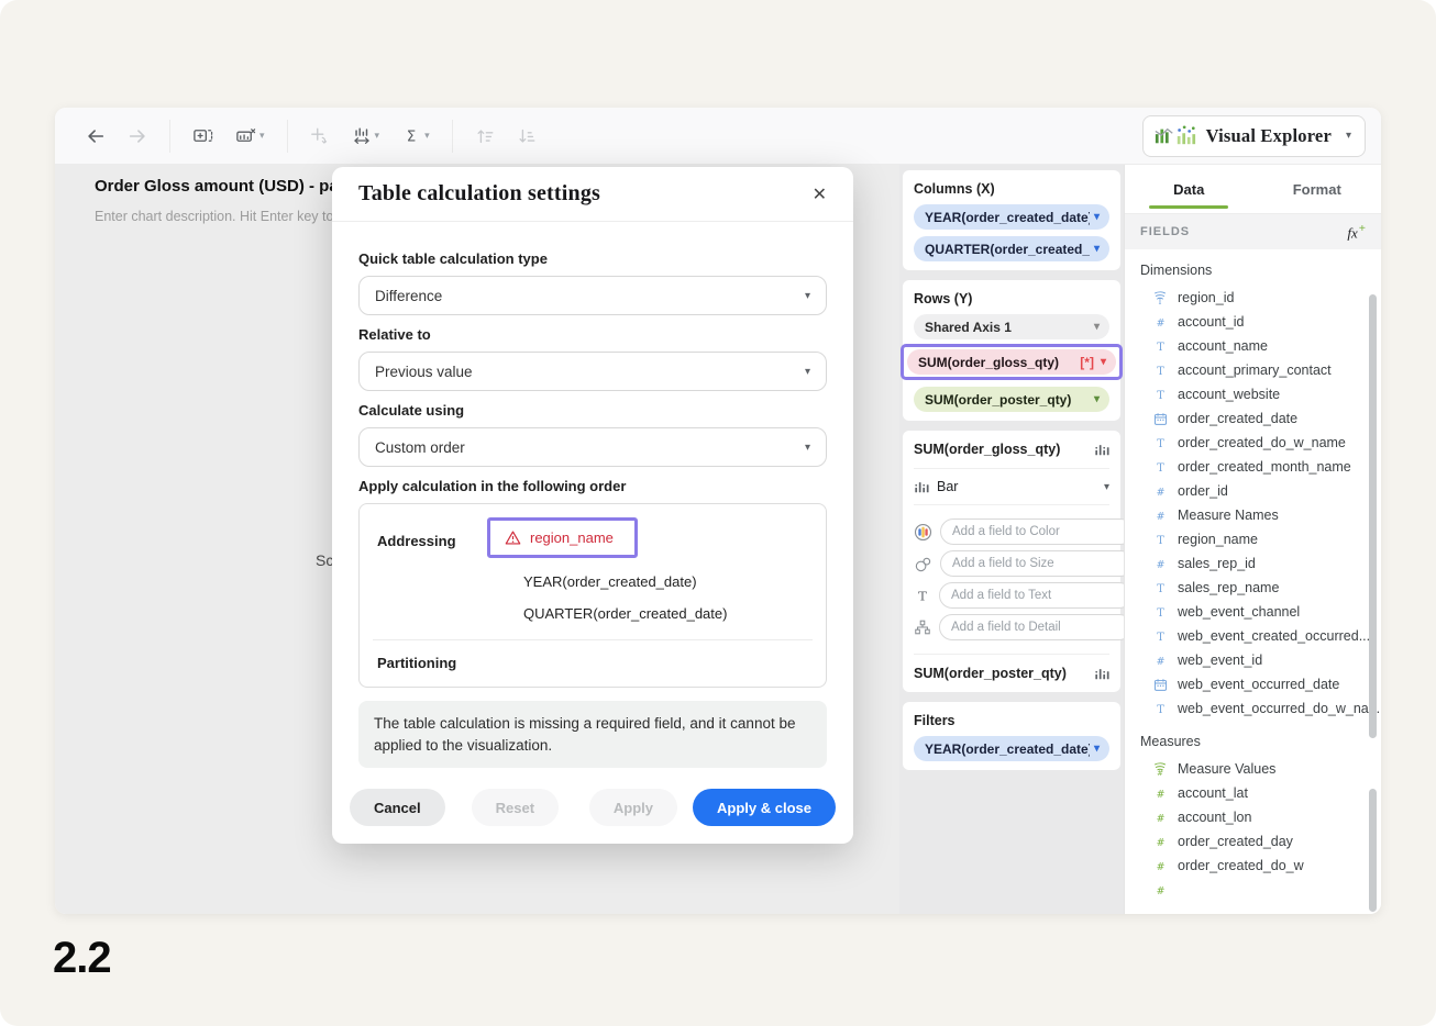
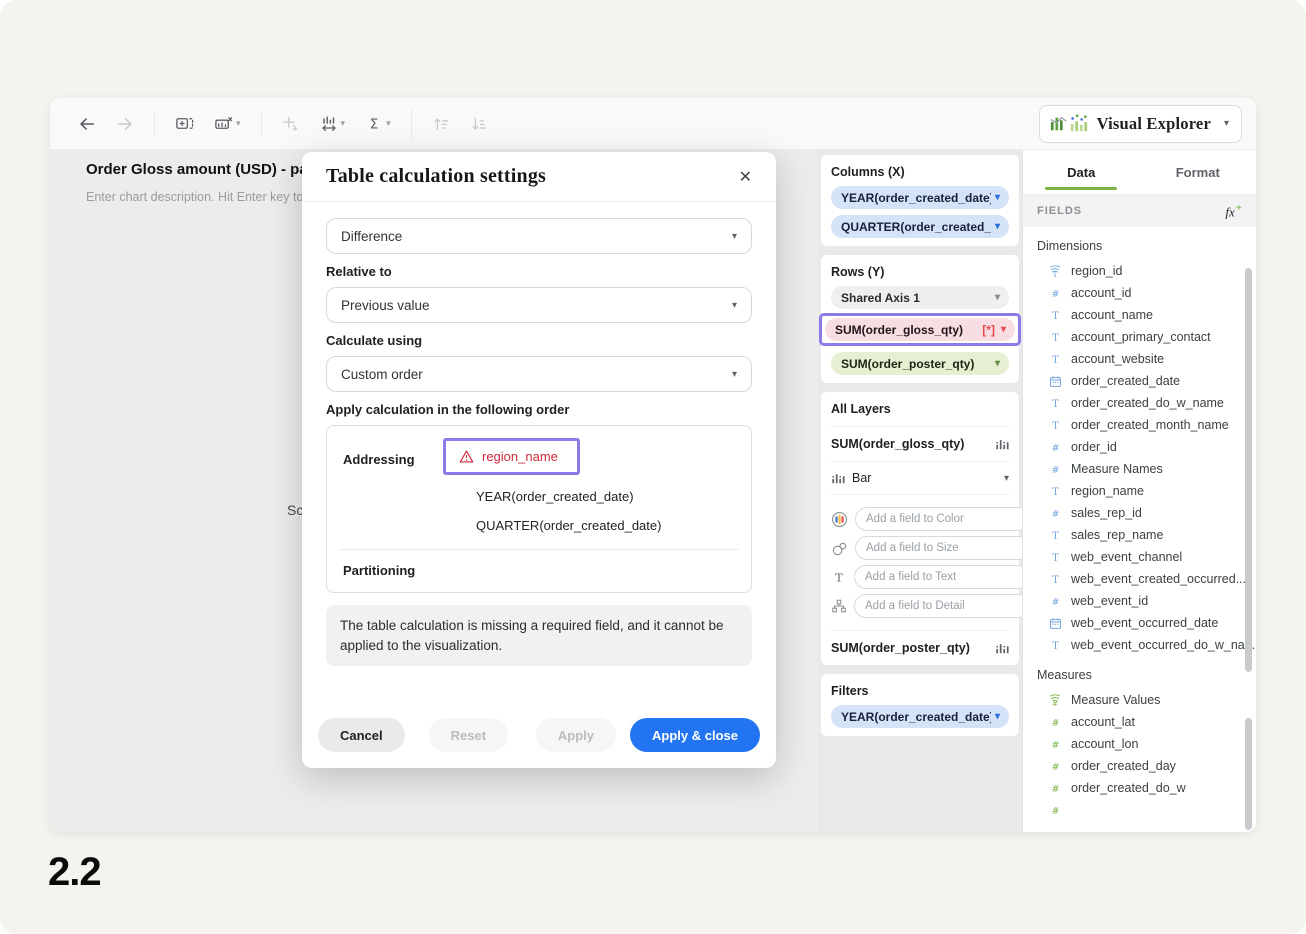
  ▾
  ▾
  Σ
  ▾
  Visual Explorer
  ▾
  Order Gloss amount (USD) - p
  Enter chart description. Hit Enter key to
  Sc
  Columns (X)
  YEAR(order_created_date
  ▾
  QUARTER(order_created_
  ▾
  Rows (Y)
  Shared Axis 1
  ▾
  SUM(order_gloss_qty)
  [*]
  ▾
  SUM(order_poster_qty)
  ▾
+ All Layers
  SUM(order_gloss_qty)
  Bar
  ▾
  Add a field to Color
  Add a field to Size
  T
  Add a field to Text
  Add a field to Detail
  SUM(order_poster_qty)
  Filters
  YEAR(order_created_date
  ▾
  Data
  Format
  FIELDS
  fx+
  Dimensions
  T
  region_id
  #
  account_id
  T
  account_name
  T
  account_primary_contact
  T
  account_website
  order_created_date
  T
  order_created_do_w_name
  T
  order_created_month_name
  #
  order_id
  #
  Measure Names
  T
  region_name
  #
  sales_rep_id
  T
  sales_rep_name
  T
  web_event_channel
  T
  web_event_created_occurred..
  #
  web_event_id
  web_event_occurred_date
  T
  web_event_occurred_do_w_na.
  Measures
  #
  Measure Values
  #
  account_lat
  #
  account_lon
  #
  order_created_day
  #
  order_created_do_w
  #
  Table calculation settings
  ✕
- Quick table calculation type
  Difference
  ▾
  Relative to
  Previous value
  ▾
  Calculate using
  Custom order
  ▾
  Apply calculation in the following order
  Addressing
  region_name
  YEAR(order_created_date)
  QUARTER(order_created_date)
  Partitioning
  The table calculation is missing a required field, and it cannot be applied to the visualization.
  Cancel
  Reset
  Apply
  Apply & close
  2.2
